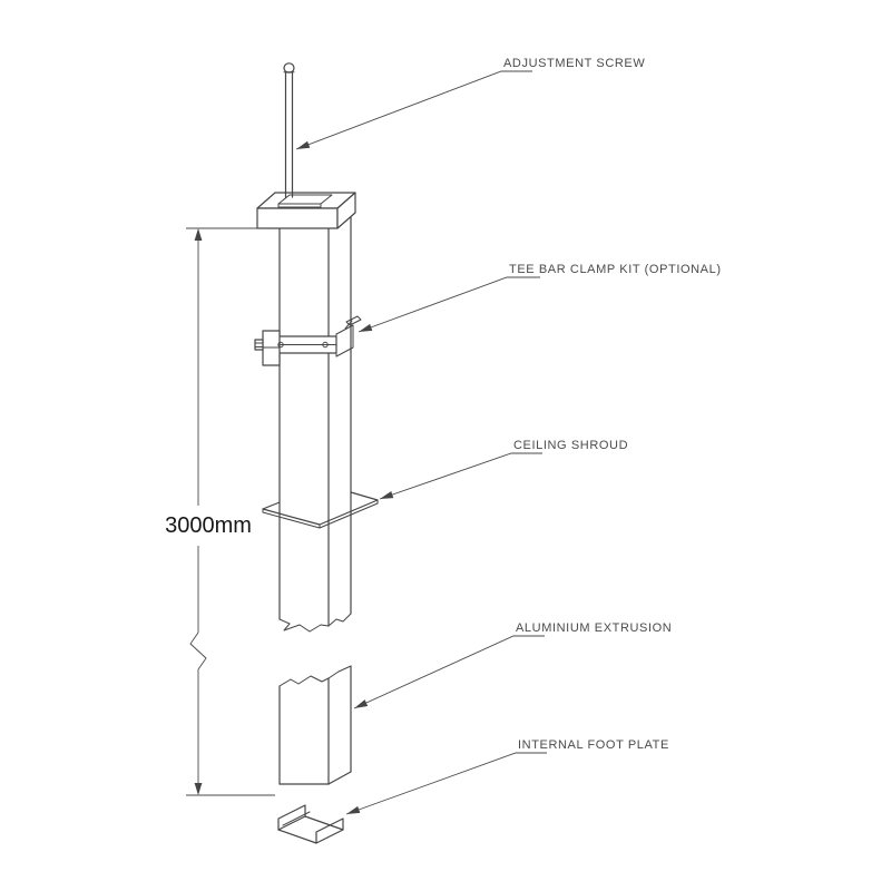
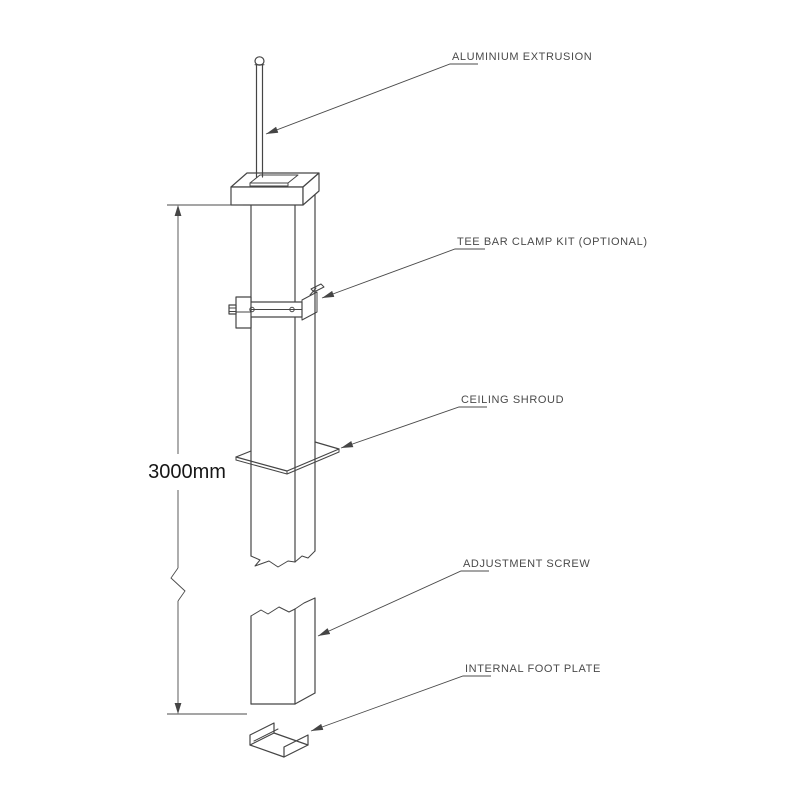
  3000mm
- ADJUSTMENT SCREW
+ ALUMINIUM EXTRUSION
  TEE BAR CLAMP KIT (OPTIONAL)
  CEILING SHROUD
- ALUMINIUM EXTRUSION
+ ADJUSTMENT SCREW
  INTERNAL FOOT PLATE
